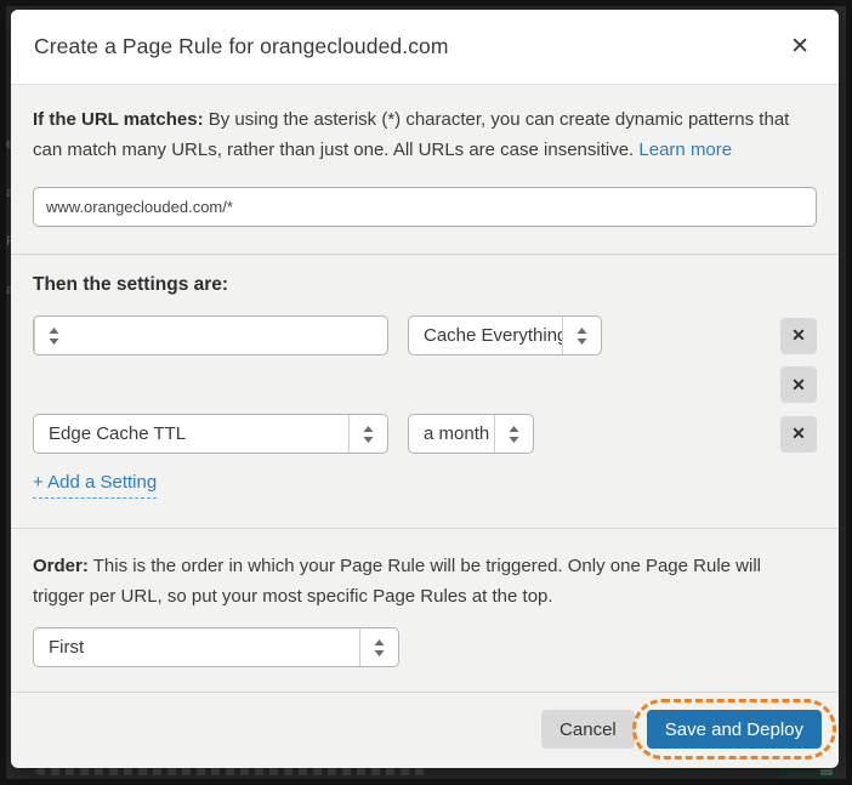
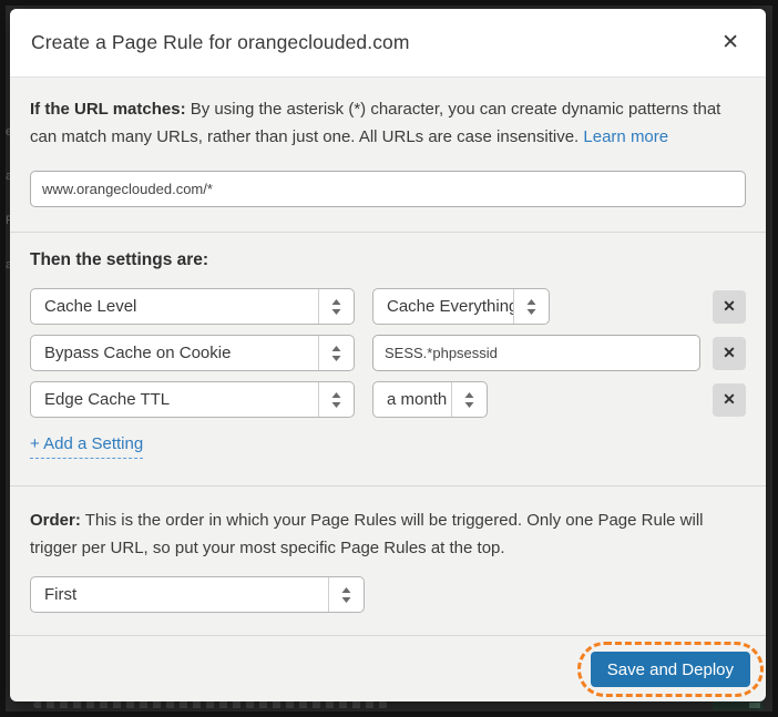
  Create a Page Rule for orangeclouded.com
  ✕
  If the URL matches: By using the asterisk (*) character, you can create dynamic patterns that can match many URLs, rather than just one. All URLs are case insensitive. Learn more
  www.orangeclouded.com/*
  Then the settings are:
+ Cache Level
  Cache Everythin
  ✕
+ Bypass Cache on Cookie
+ SESS.*phpsessid
  ✕
  Edge Cache TTL
  a month
  ✕
  + Add a Setting
- Order: This is the order in which your Page Rule will be triggered. Only one Page Rule will trigger per URL, so put your most specific Page Rules at the top.
+ Order: This is the order in which your Page Rules will be triggered. Only one Page Rule will trigger per URL, so put your most specific Page Rules at the top.
  First
- Cancel
  Save and Deploy
